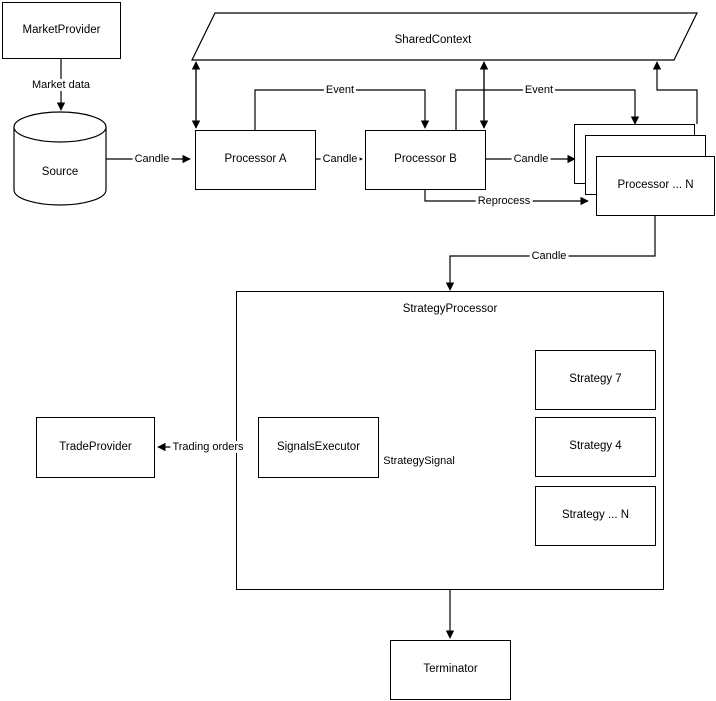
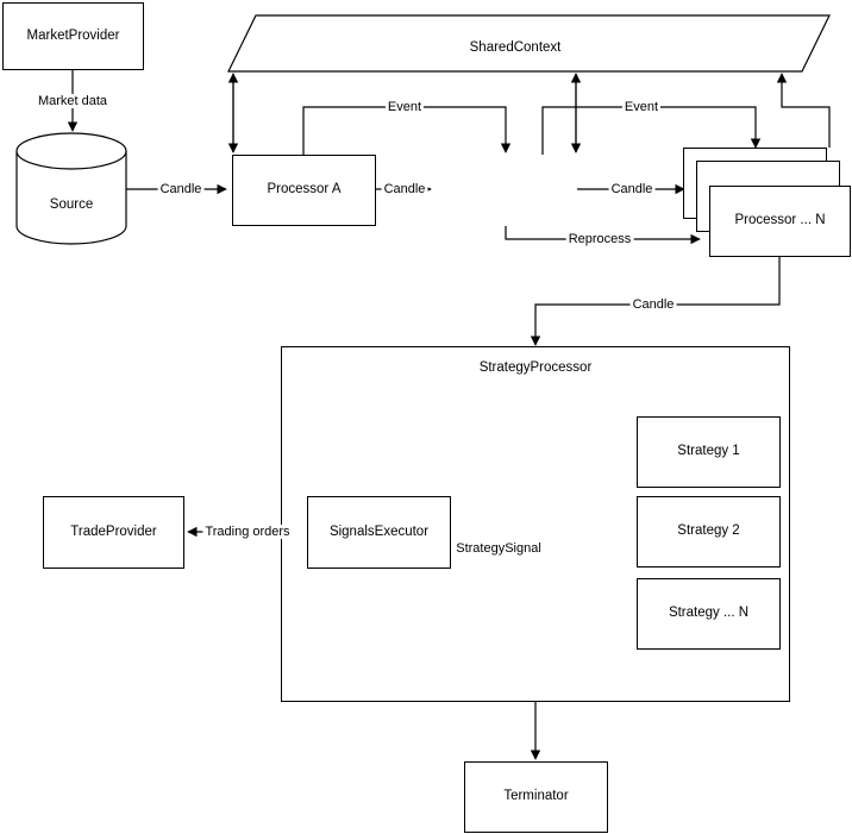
  MarketProvider
  Source
  SharedContext
  Processor A
- Processor B
  Processor ... N
  StrategyProcessor
  SignalsExecutor
  TradeProvider
- Strategy 7
+ Strategy 1
- Strategy 4
+ Strategy 2
  Strategy ... N
  Terminator
  Market data
  Candle
  Candle
  Candle
  Event
  Event
  Reprocess
  Candle
  StrategySignal
  Trading orders
